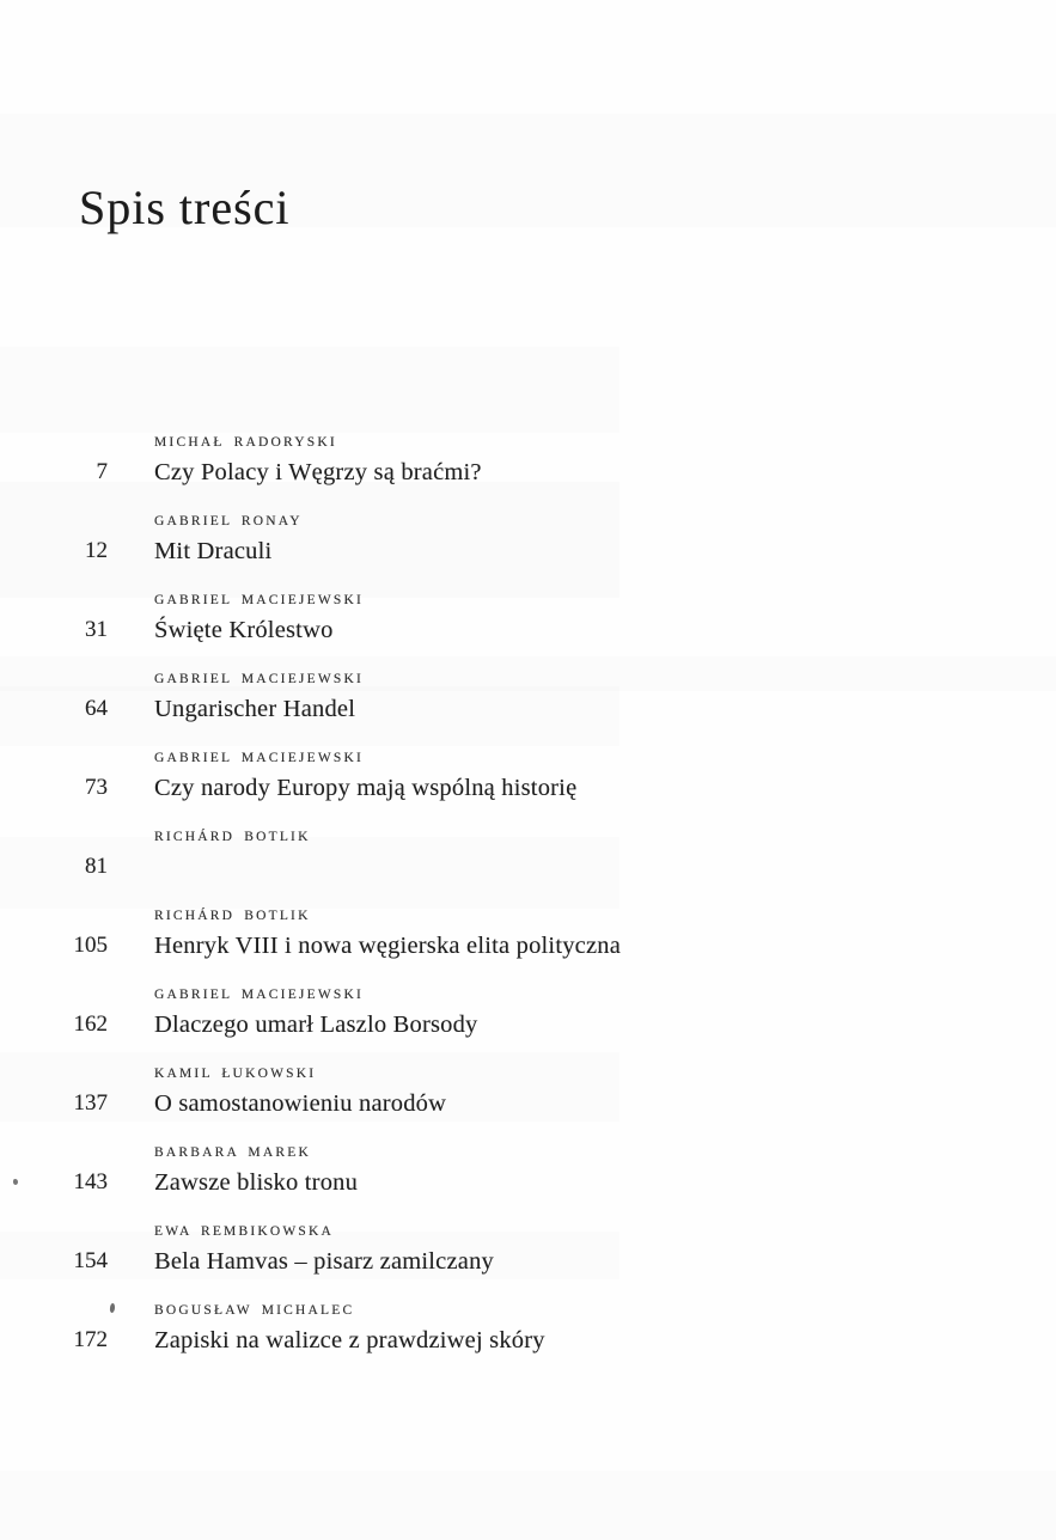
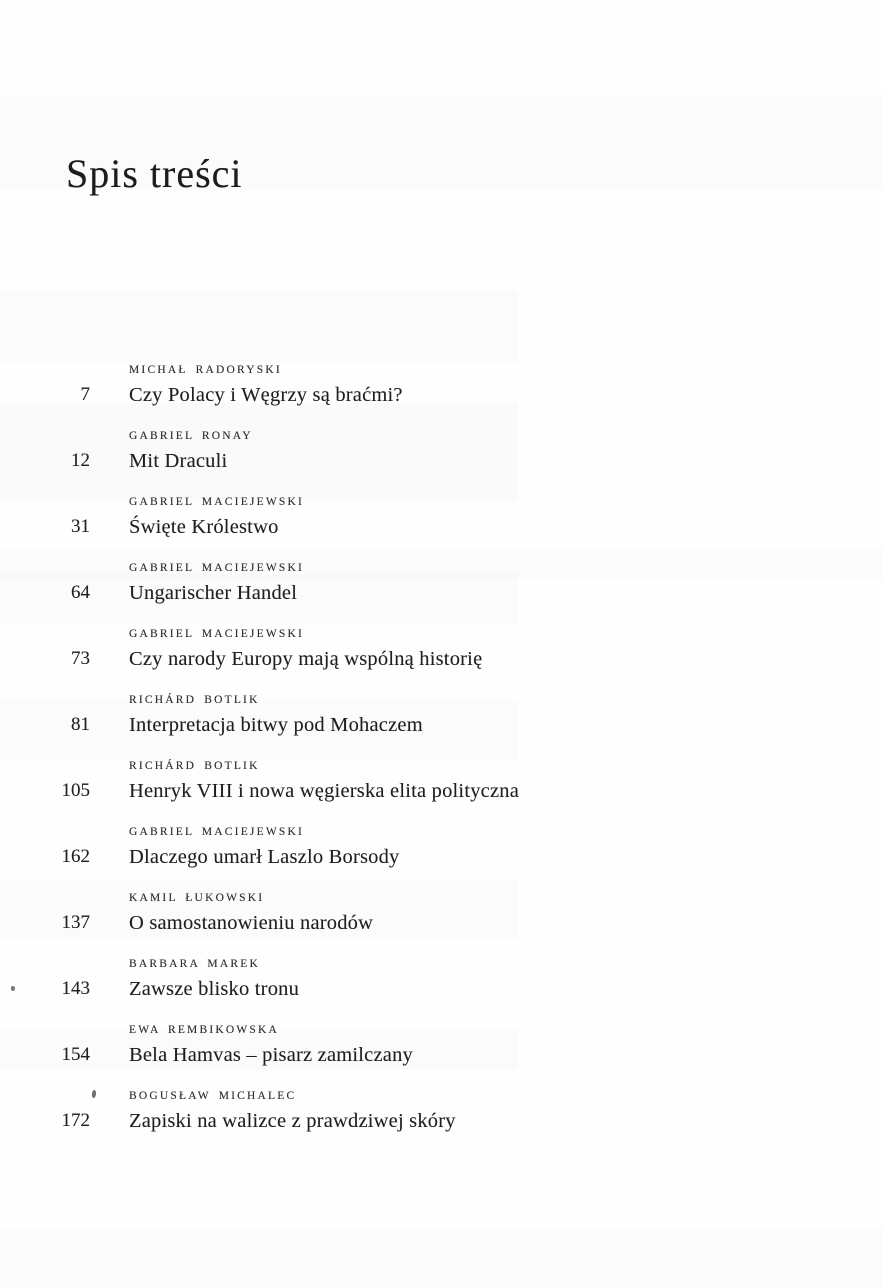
  Spis treści
  MICHAŁ RADORYSKI
  7
  Czy Polacy i Węgrzy są braćmi?
  GABRIEL RONAY
  12
  Mit Draculi
  GABRIEL MACIEJEWSKI
  31
  Święte Królestwo
  GABRIEL MACIEJEWSKI
  64
  Ungarischer Handel
  GABRIEL MACIEJEWSKI
  73
  Czy narody Europy mają wspólną historię
  RICHÁRD BOTLIK
  81
+ Interpretacja bitwy pod Mohaczem
  RICHÁRD BOTLIK
  105
  Henryk VIII i nowa węgierska elita polityczna
  GABRIEL MACIEJEWSKI
  162
  Dlaczego umarł Laszlo Borsody
  KAMIL ŁUKOWSKI
  137
  O samostanowieniu narodów
  BARBARA MAREK
  143
  Zawsze blisko tronu
  EWA REMBIKOWSKA
  154
  Bela Hamvas – pisarz zamilczany
  BOGUSŁAW MICHALEC
  172
  Zapiski na walizce z prawdziwej skóry
